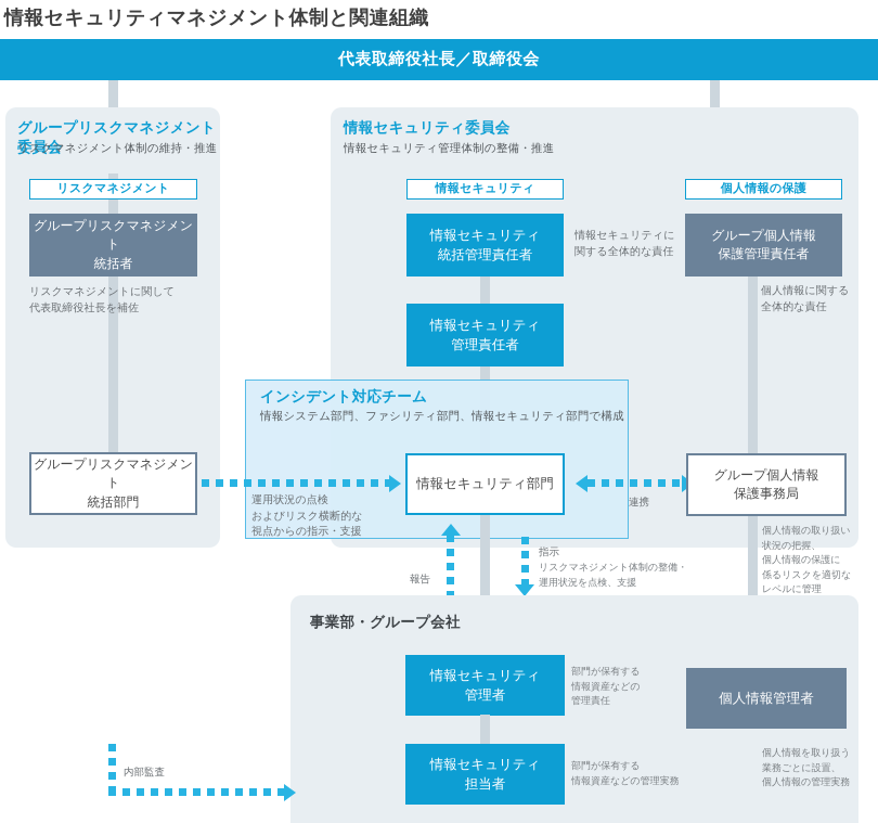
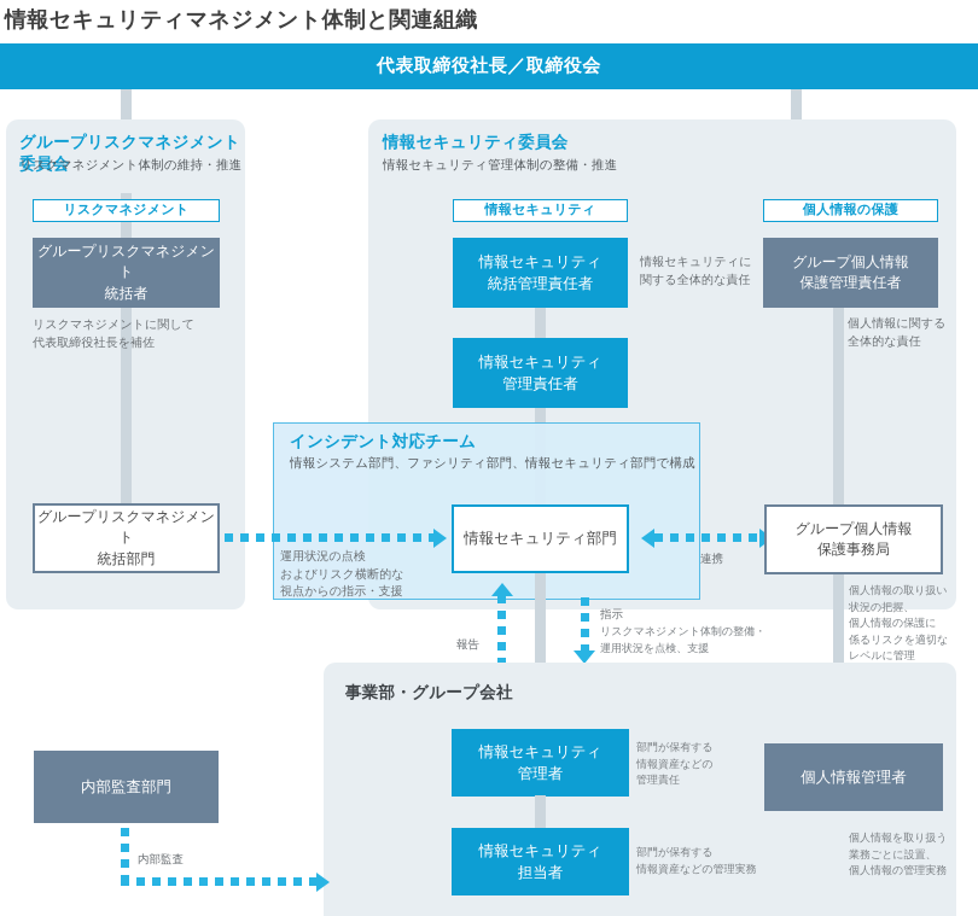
  情報セキュリティマネジメント体制と関連組織
  代表取締役社長／取締役会
  グループリスクマネジメント委員会
  リスクマネジメント体制の維持・推進
  リスクマネジメント
  グループリスクマネジメント
  統括者
  リスクマネジメントに関して
  代表取締役社長を補佐
  グループリスクマネジメント
  統括部門
  情報セキュリティ委員会
  情報セキュリティ管理体制の整備・推進
  情報セキュリティ
  情報セキュリティ
  統括管理責任者
  情報セキュリティに
  関する全体的な責任
  情報セキュリティ
  管理責任者
  個人情報の保護
  グループ個人情報
  保護管理責任者
  個人情報に関する
  全体的な責任
  インシデント対応チーム
  情報システム部門、ファシリティ部門、情報セキュリティ部門で構成
  情報セキュリティ部門
  運用状況の点検
  およびリスク横断的な
  視点からの指示・支援
  連携
  グループ個人情報
  保護事務局
  個人情報の取り扱い
  状況の把握、
  個人情報の保護に
  係るリスクを適切な
  レベルに管理
  報告
  指示
  リスクマネジメント体制の整備・
  運用状況を点検、支援
  事業部・グループ会社
  情報セキュリティ
  管理者
  部門が保有する
  情報資産などの
  管理責任
  情報セキュリティ
  担当者
  部門が保有する
  情報資産などの管理実務
  個人情報管理者
  個人情報を取り扱う
  業務ごとに設置、
  個人情報の管理実務
+ 内部監査部門
  内部監査
